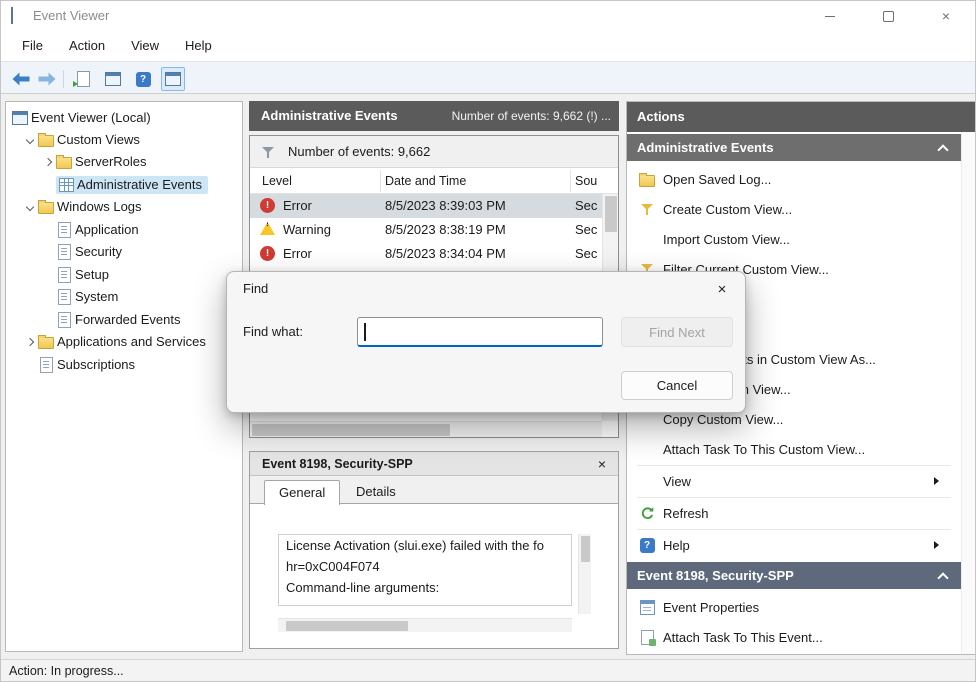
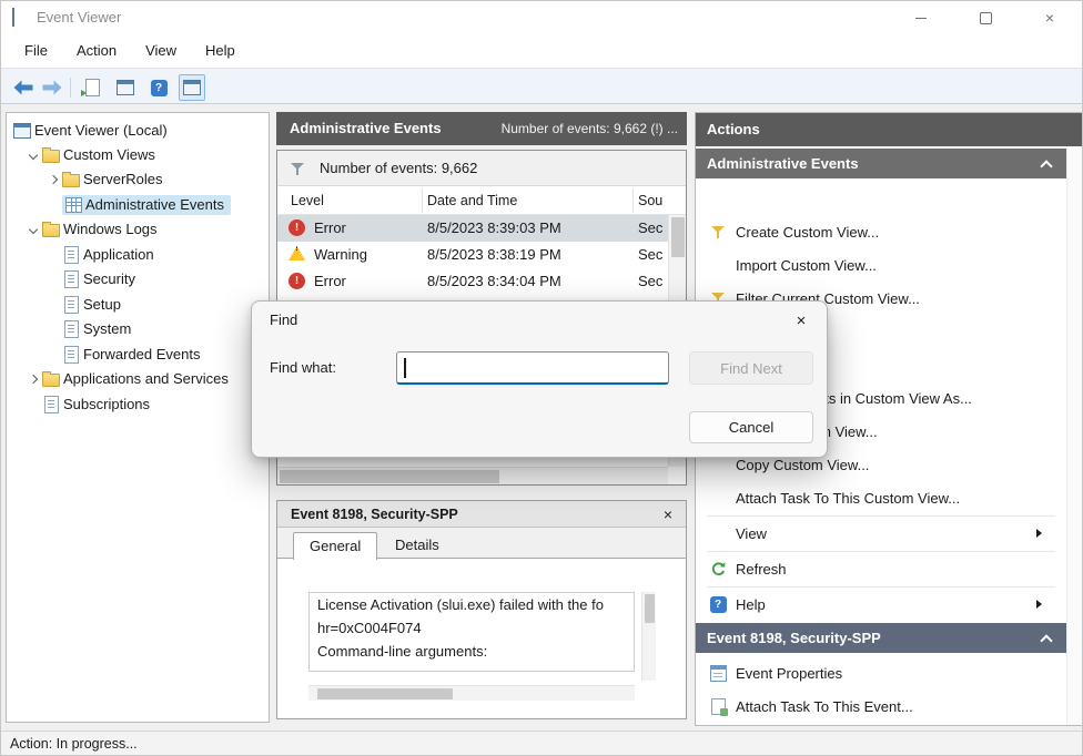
  Event Viewer
  ×
  File
  Action
  View
  Help
  ?
  Event Viewer (Local)
  Custom Views
  ServerRoles
  Administrative Events
  Windows Logs
  Application
  Security
  Setup
  System
  Forwarded Events
  Applications and Services
  Subscriptions
  Administrative Events
  Number of events: 9,662 (!) ...
  Number of events: 9,662
  Level
  Date and Time
  Sou
  Error
  8/5/2023 8:39:03 PM
  Sec
  Warning
  8/5/2023 8:38:19 PM
  Sec
  Error
  8/5/2023 8:34:04 PM
  Sec
  Event 8198, Security-SPP
  ×
  General
  Details
  License Activation (slui.exe) failed with the fo
  hr=0xC004F074
  Command-line arguments:
  Actions
  Administrative Events
- Open Saved Log...
  Create Custom View...
  Import Custom View...
  Filter Current Custom View...
  Copy Custom View...
  Attach Task To This Custom View...
  View
  Refresh
  ?
  Help
  Event 8198, Security-SPP
  Event Properties
  Attach Task To This Event...
  Find
  ×
  Find what:
  Find Next
  Cancel
  Action: In progress...
